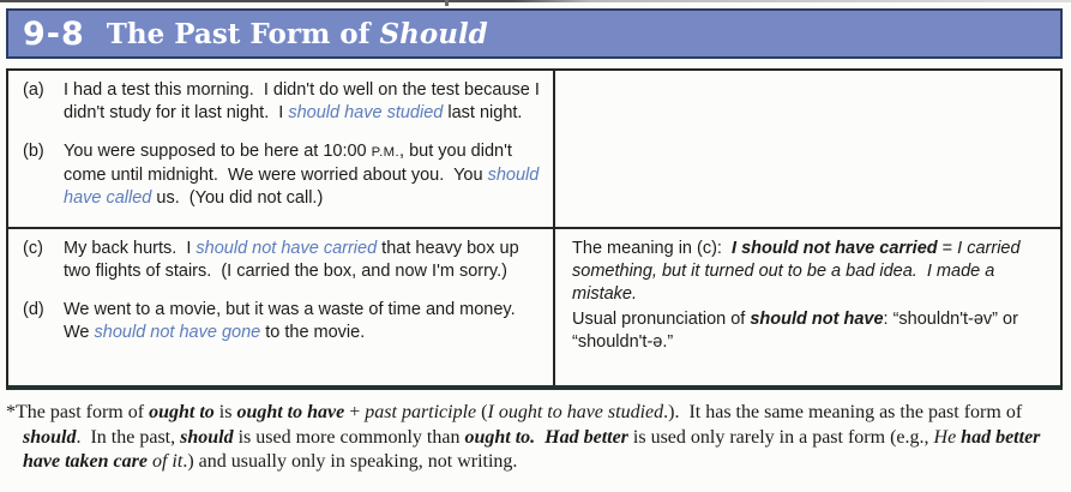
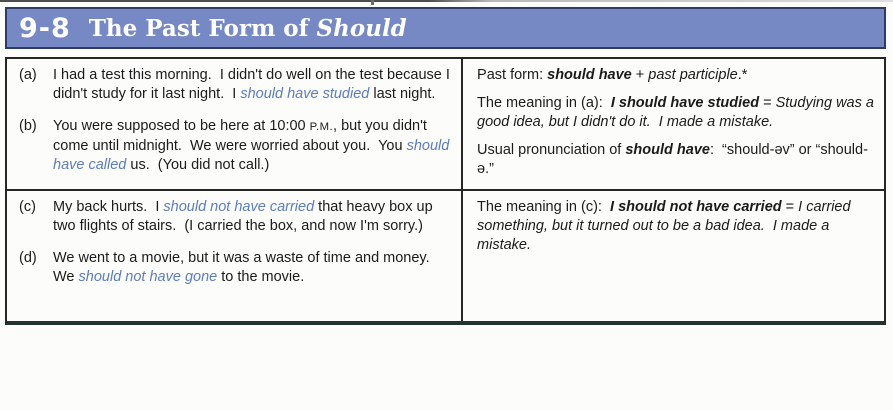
  9-8
  The Past Form of Should
  (a)
  I had a test this morning. I didn't do well on the test because I didn't study for it last night. I should have studied last night.
  (b)
  You were supposed to be here at 10:00 P.M., but you didn't come until midnight. We were worried about you. You should have called us. (You did not call.)
+ Past form: should have + past participle.*
+ The meaning in (a): I should have studied = Studying was a good idea, but I didn't do it. I made a mistake.
+ Usual pronunciation of should have: “should-əv” or “should-ə.”
  (c)
  My back hurts. I should not have carried that heavy box up two flights of stairs. (I carried the box, and now I'm sorry.)
  (d)
  We went to a movie, but it was a waste of time and money. We should not have gone to the movie.
  The meaning in (c): I should not have carried = I carried something, but it turned out to be a bad idea. I made a mistake.
- Usual pronunciation of should not have: “shouldn't-əv” or “shouldn't-ə.”
- *The past form of ought to is ought to have + past participle (I ought to have studied.). It has the same meaning as the past form of should. In the past, should is used more commonly than ought to. Had better is used only rarely in a past form (e.g., He had better have taken care of it.) and usually only in speaking, not writing.
